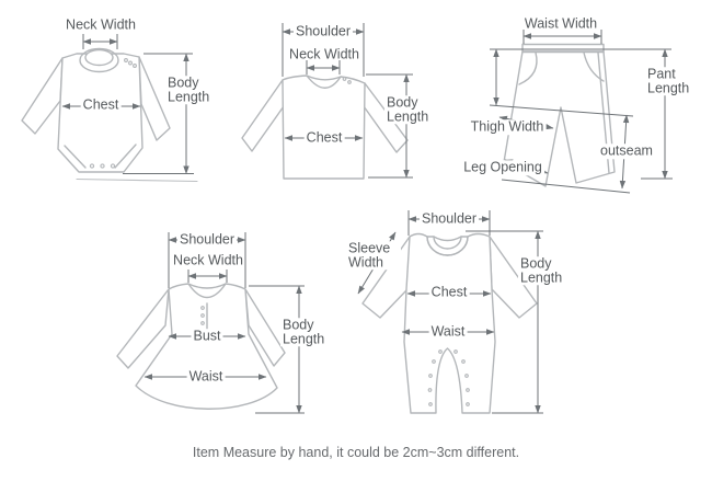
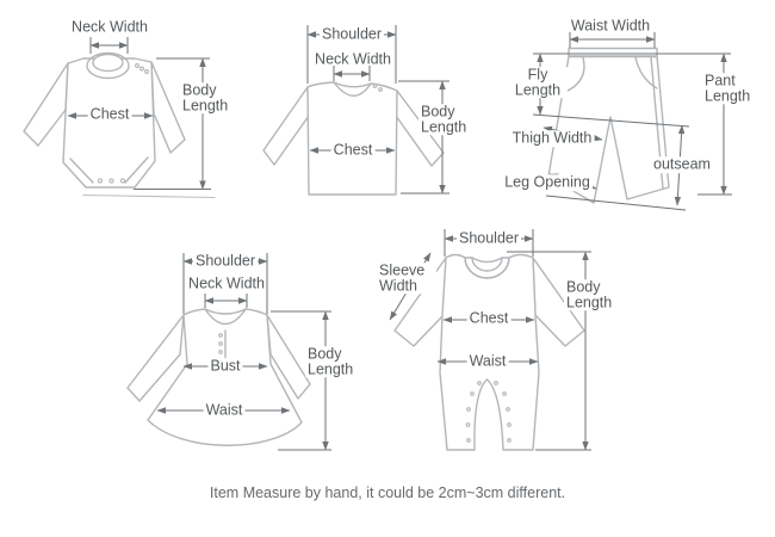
  Neck Width
  Chest
  Body Length
  Shoulder
  Neck Width
  Chest
  Body Length
  Waist Width
+ Fly Length
  Thigh Width
  Leg Opening
  outseam
  Pant Length
  Shoulder
  Neck Width
  Bust
  Waist
  Body Length
  Shoulder
  Sleeve Width
  Chest
  Waist
  Body Length
  Item Measure by hand, it could be 2cm~3cm different.
